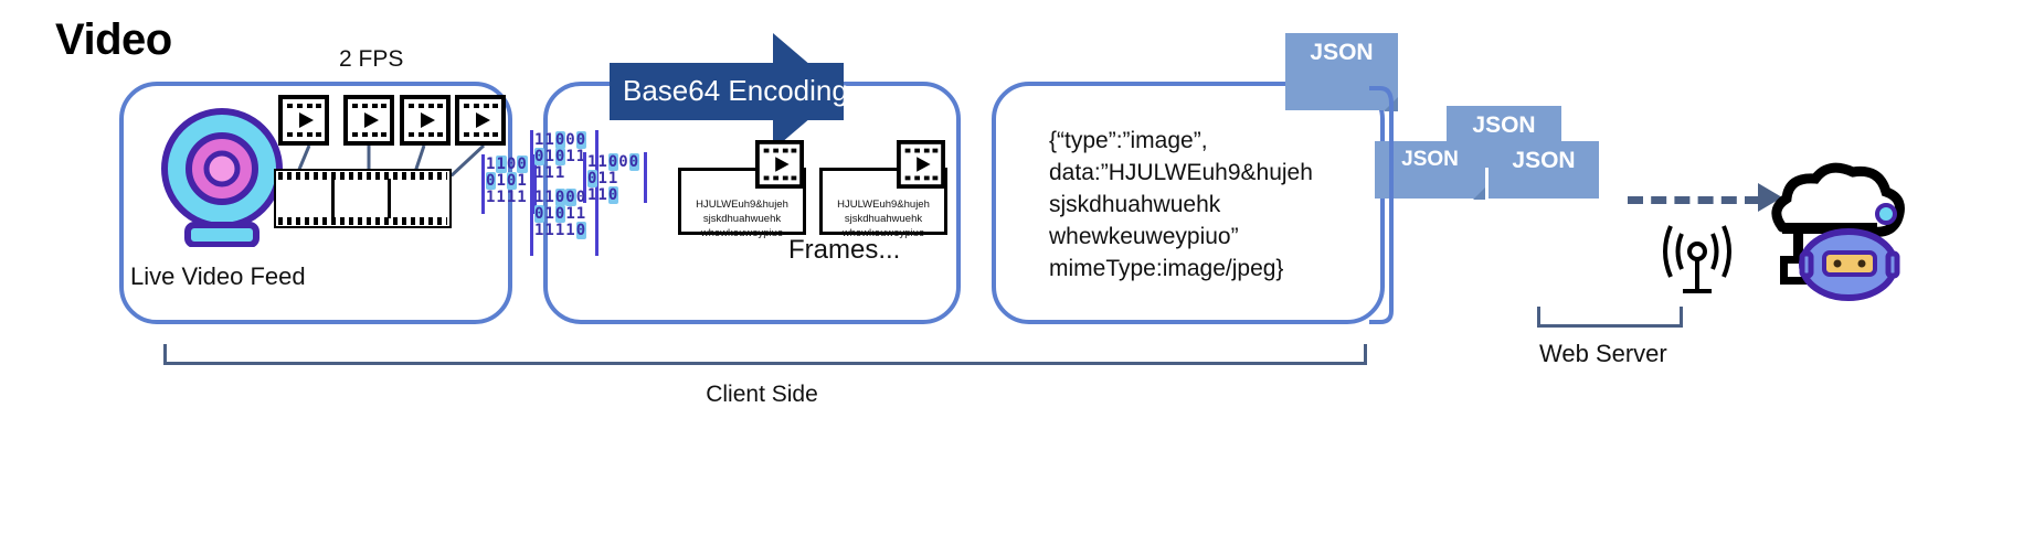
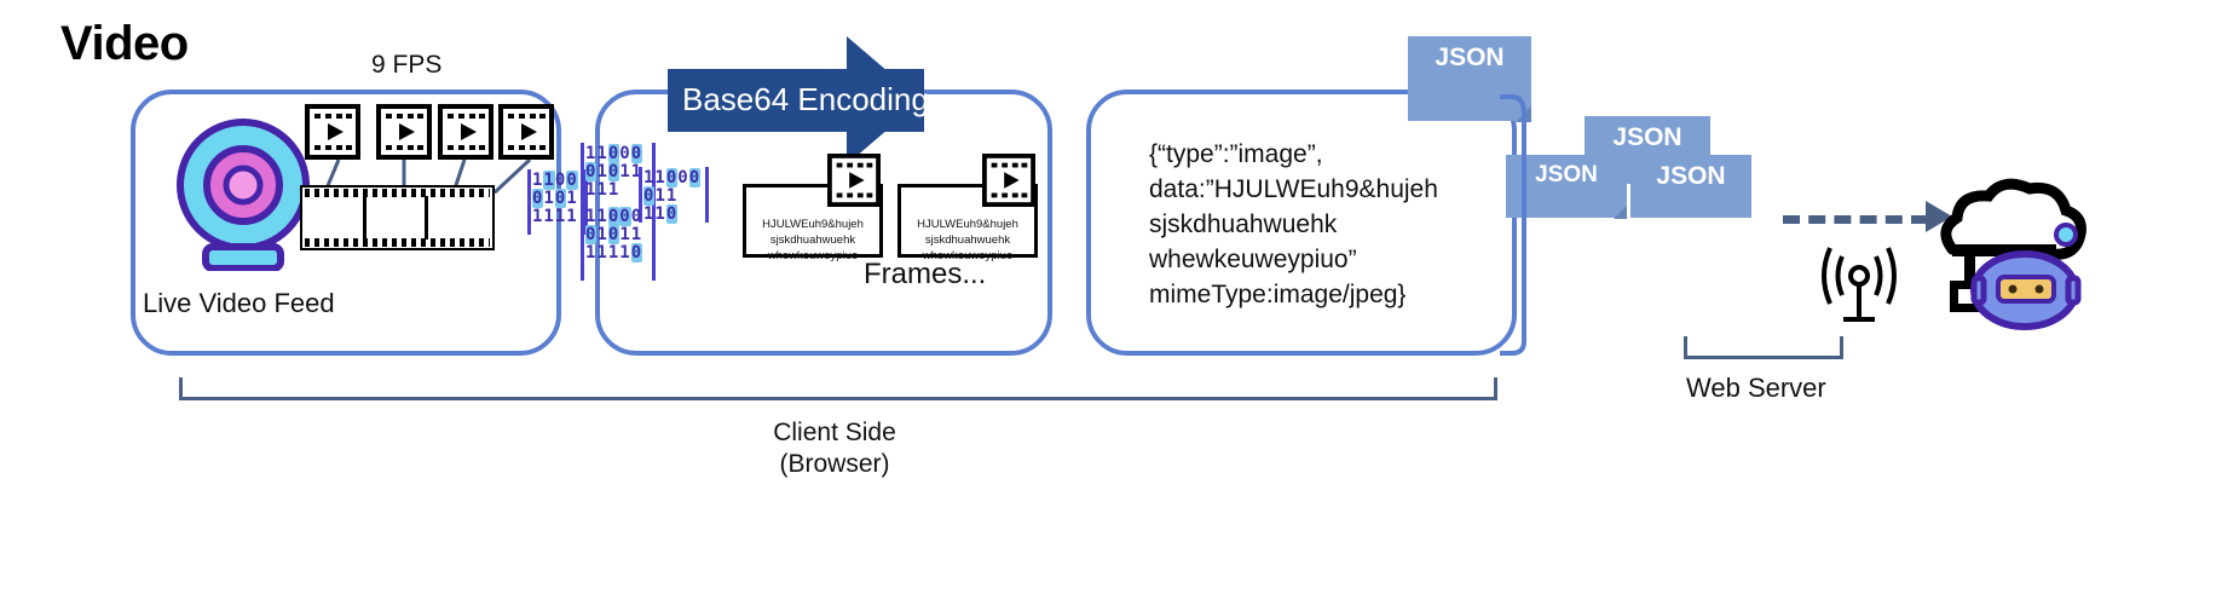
  Video
- 2 FPS
+ 9 FPS
  Live Video Feed
  Frames...
  Web Server
  Client Side
+ (Browser)
  1100 0101
  1111
  11000 01011
  111
  11000 011
  110
  11000
  01011
  11110
  Base64 Encoding
  HJULWEuh9&hujeh
  sjskdhuahwuehk
  whewkeuweypiuo
  HJULWEuh9&hujeh
  sjskdhuahwuehk
  whewkeuweypiuo
  {“type”:”image”,
  data:”HJULWEuh9&hujeh
  sjskdhuahwuehk
  whewkeuweypiuo”
  mimeType:image/jpeg}
  JSON
  JSON
  JSON
  JSON
